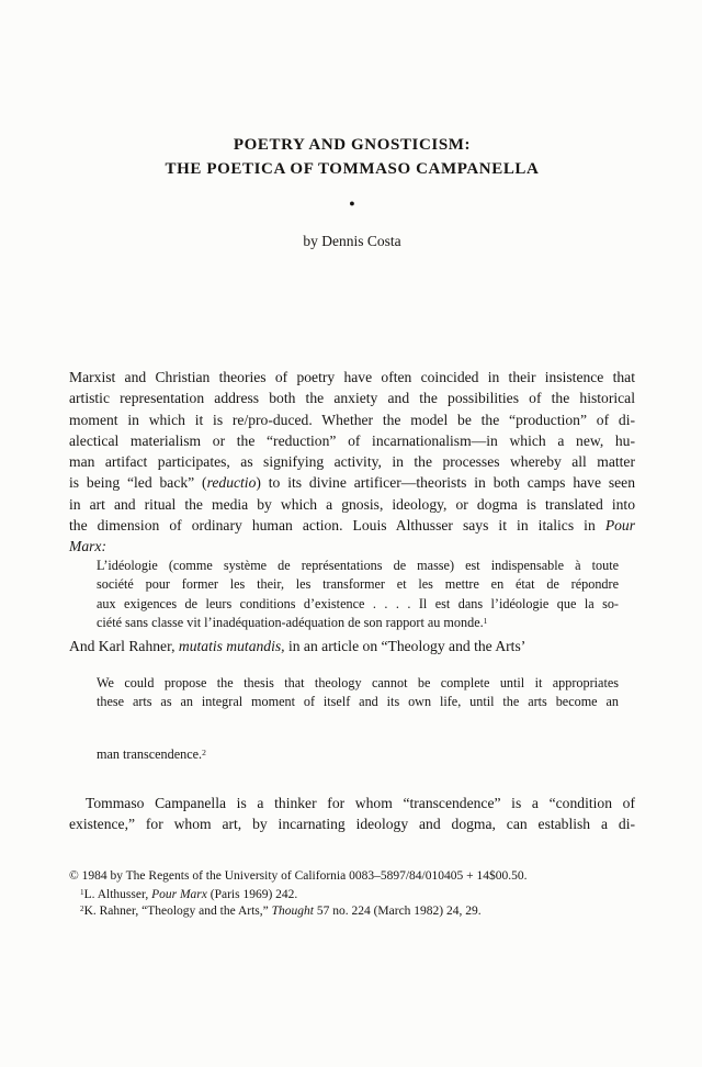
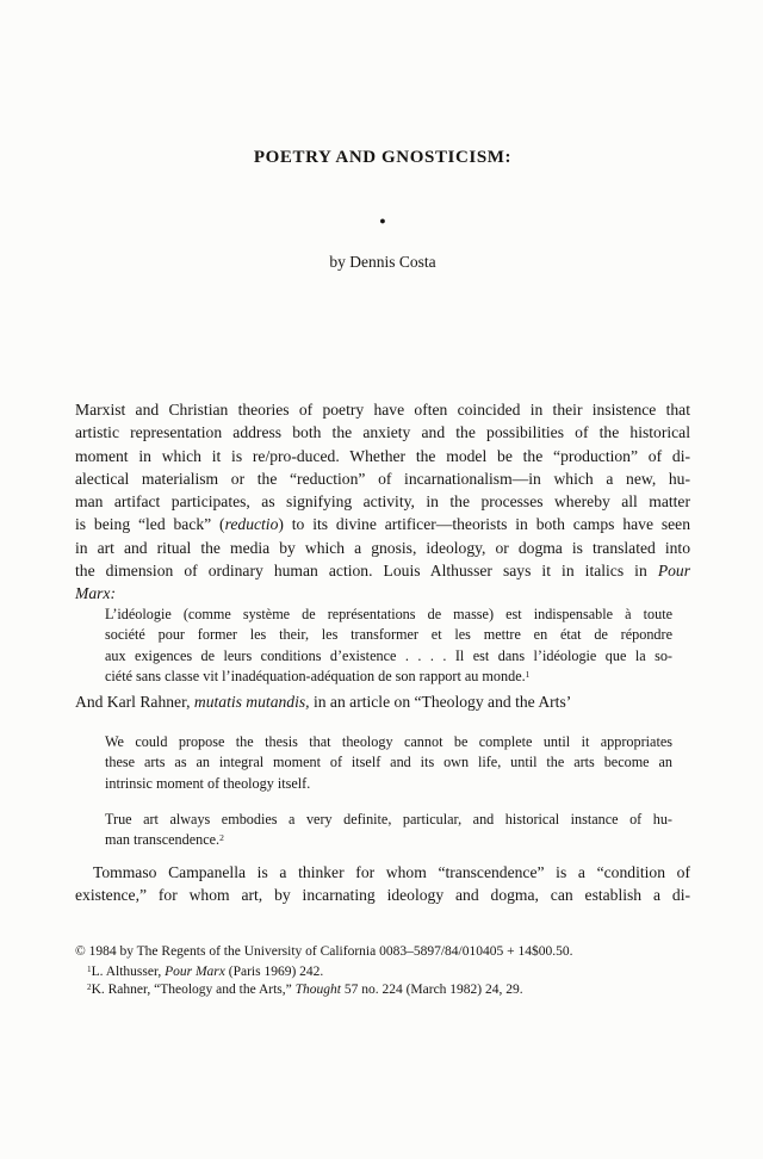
  POETRY AND GNOSTICISM:
- THE POETICA OF TOMMASO CAMPANELLA
  ●
  by Dennis Costa
  Marxist and Christian theories of poetry have often coincided in their insistence that
  artistic representation address both the anxiety and the possibilities of the historical
  moment in which it is re/pro-duced. Whether the model be the “production” of di-
  alectical materialism or the “reduction” of incarnationalism—in which a new, hu-
  man artifact participates, as signifying activity, in the processes whereby all matter
  is being “led back” (reductio) to its divine artificer—theorists in both camps have seen
  in art and ritual the media by which a gnosis, ideology, or dogma is translated into
  the dimension of ordinary human action. Louis Althusser says it in italics in Pour
  Marx:
  L’idéologie (comme système de représentations de masse) est indispensable à toute
  société pour former les their, les transformer et les mettre en état de répondre
  aux exigences de leurs conditions d’existence . . . . Il est dans l’idéologie que la so-
  ciété sans classe vit l’inadéquation-adéquation de son rapport au monde.1
  And Karl Rahner, mutatis mutandis, in an article on “Theology and the Arts’
  We could propose the thesis that theology cannot be complete until it appropriates
  these arts as an integral moment of itself and its own life, until the arts become an
+ intrinsic moment of theology itself.
+ True art always embodies a very definite, particular, and historical instance of hu-
  man transcendence.2
  Tommaso Campanella is a thinker for whom “transcendence” is a “condition of
  existence,” for whom art, by incarnating ideology and dogma, can establish a di-
  © 1984 by The Regents of the University of California 0083–5897/84/010405 + 14$00.50.
  1L. Althusser, Pour Marx (Paris 1969) 242.
  2K. Rahner, “Theology and the Arts,” Thought 57 no. 224 (March 1982) 24, 29.
